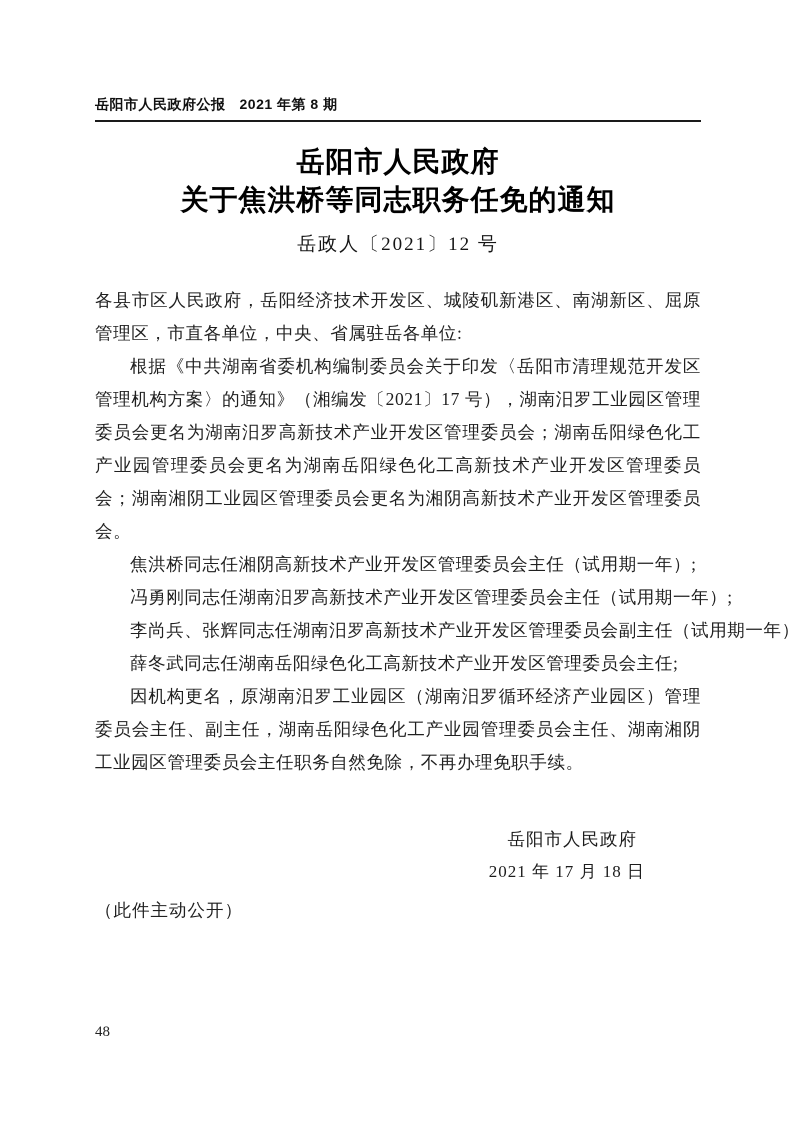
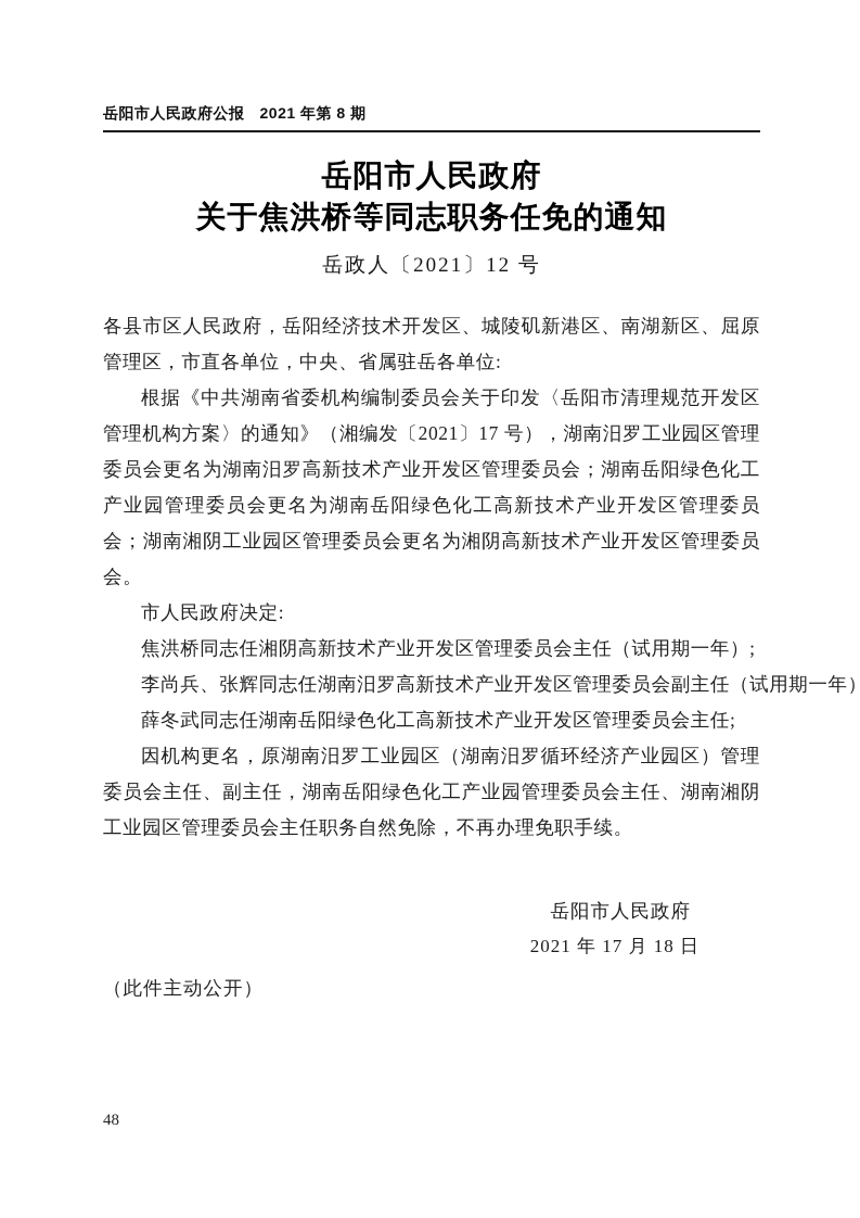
  岳阳市人民政府公报 2021 年第 8 期
  岳阳市人民政府
  关于焦洪桥等同志职务任免的通知
  岳政人〔2021〕12 号
  各县市区人民政府，岳阳经济技术开发区、城陵矶新港区、南湖新区、屈原管理区，市直各单位，中央、省属驻岳各单位:
  根据《中共湖南省委机构编制委员会关于印发〈岳阳市清理规范开发区管理机构方案〉的通知》（湘编发〔2021〕17 号），湖南汨罗工业园区管理委员会更名为湖南汨罗高新技术产业开发区管理委员会；湖南岳阳绿色化工产业园管理委员会更名为湖南岳阳绿色化工高新技术产业开发区管理委员会；湖南湘阴工业园区管理委员会更名为湘阴高新技术产业开发区管理委员会。
+ 市人民政府决定:
  焦洪桥同志任湘阴高新技术产业开发区管理委员会主任（试用期一年）;
- 冯勇刚同志任湖南汨罗高新技术产业开发区管理委员会主任（试用期一年）;
  李尚兵、张辉同志任湖南汨罗高新技术产业开发区管理委员会副主任（试用期一年）
  薛冬武同志任湖南岳阳绿色化工高新技术产业开发区管理委员会主任;
  因机构更名，原湖南汨罗工业园区（湖南汨罗循环经济产业园区）管理委员会主任、副主任，湖南岳阳绿色化工产业园管理委员会主任、湖南湘阴工业园区管理委员会主任职务自然免除，不再办理免职手续。
  岳阳市人民政府
  2021 年 17 月 18 日
  （此件主动公开）
  48
